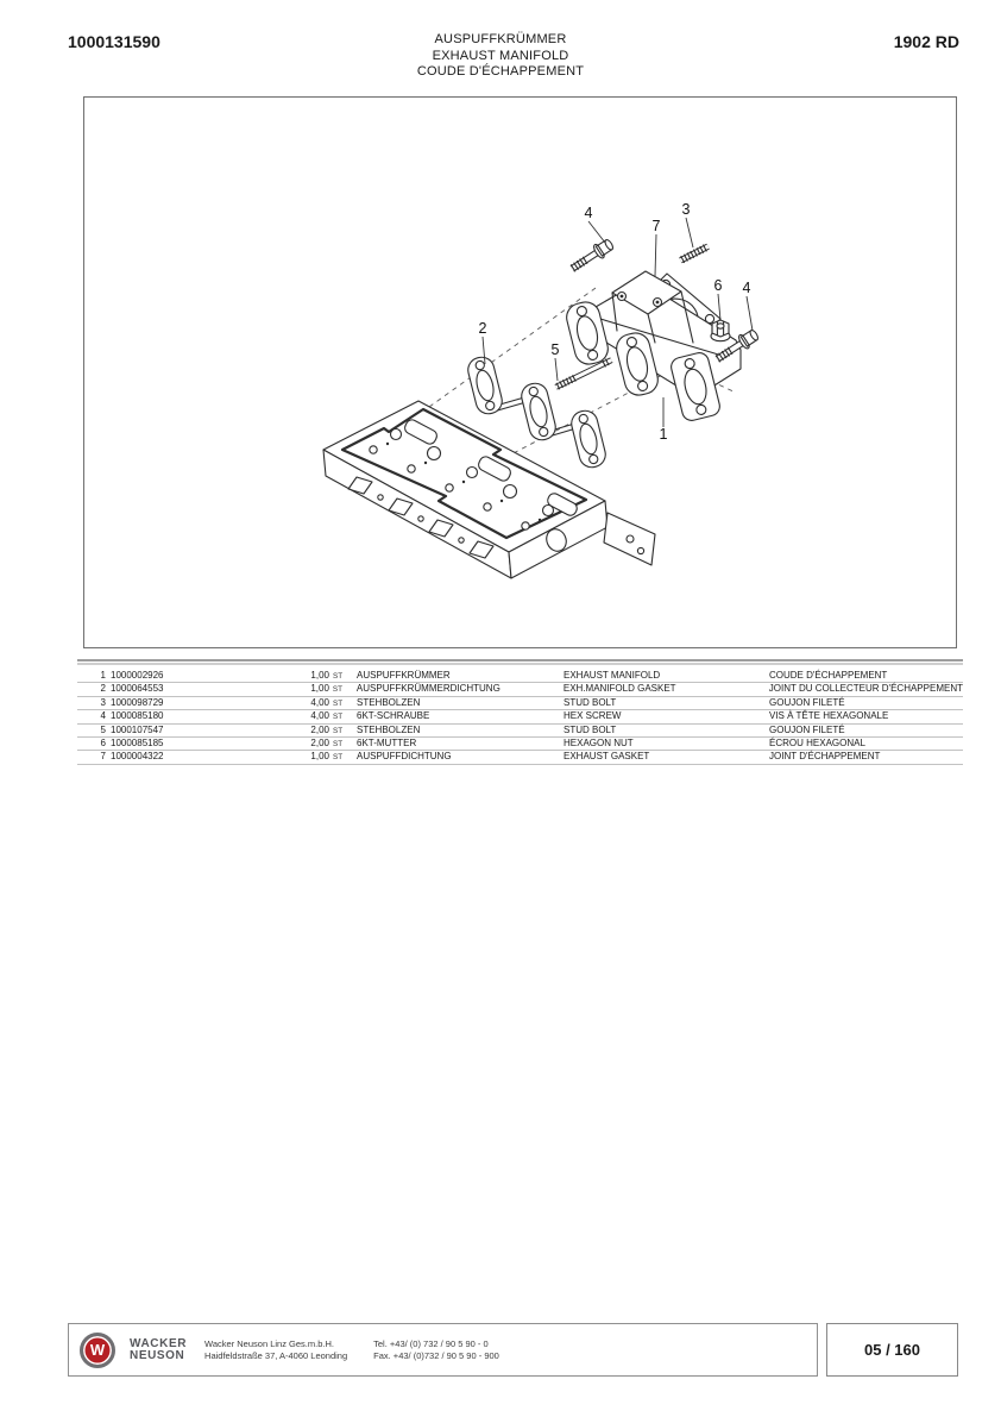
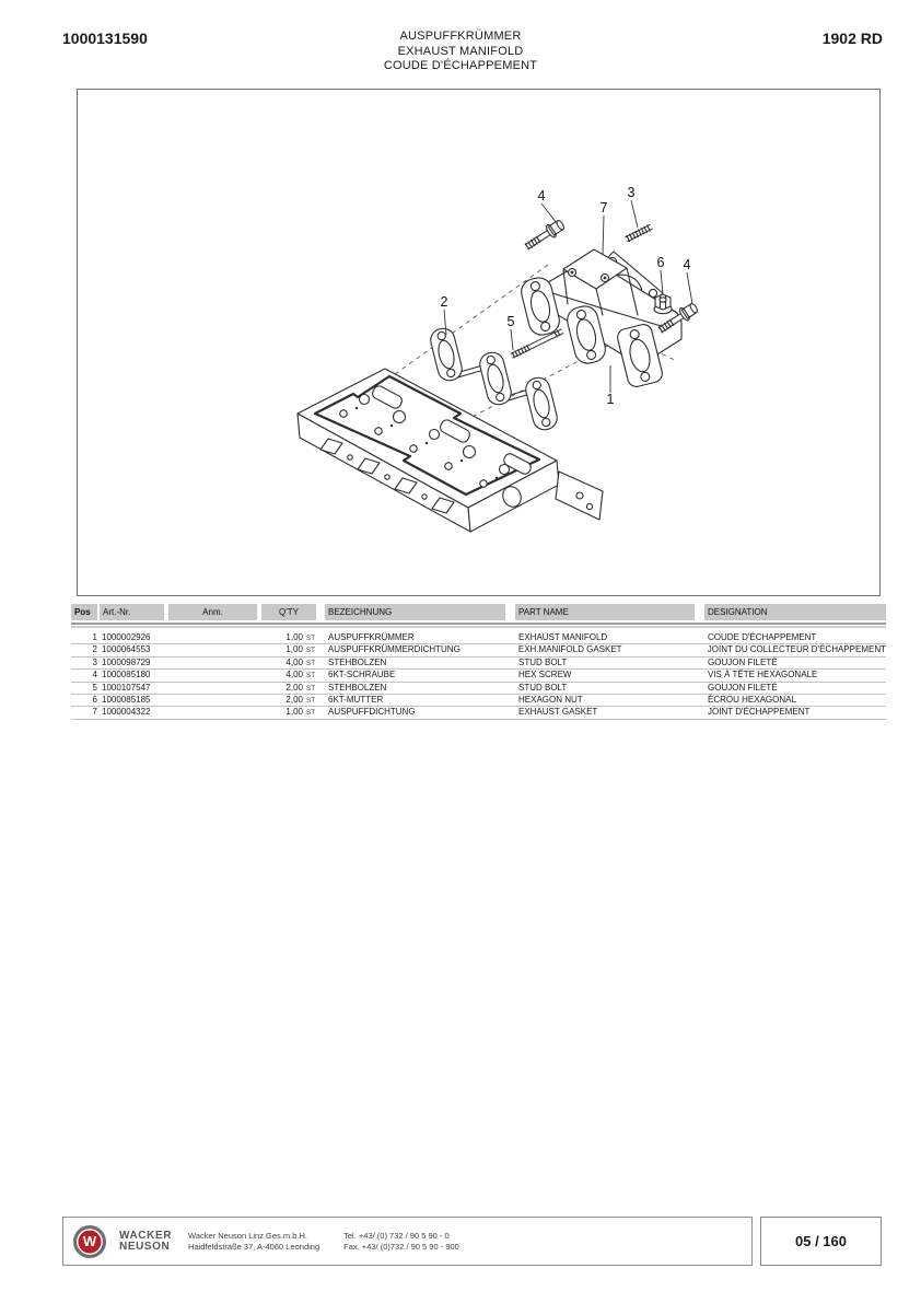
  1000131590
  AUSPUFFKRÜMMER
  EXHAUST MANIFOLD
  COUDE D'ÉCHAPPEMENT
  1902 RD
  4
  7
  3
  6
  4
  2
  5
  1
+ Pos
+ Art.-Nr.
+ Anm.
+ Q'TY
+ BEZEICHNUNG
+ PART NAME
+ DESIGNATION
  1
  1000002926
  1,00
  AUSPUFFKRÜMMER
  EXHAUST MANIFOLD
  COUDE D'ÉCHAPPEMENT
  2
  1000064553
  1,00
  AUSPUFFKRÜMMERDICHTUNG
  EXH.MANIFOLD GASKET
  JOINT DU COLLECTEUR D'ÉCHAPPEMENT
  3
  1000098729
  4,00
  STEHBOLZEN
  STUD BOLT
  GOUJON FILETÉ
  4
  1000085180
  4,00
  6KT-SCHRAUBE
  HEX SCREW
  VIS À TÊTE HEXAGONALE
  5
  1000107547
  2,00
  STEHBOLZEN
  STUD BOLT
  GOUJON FILETÉ
  6
  1000085185
  2,00
  6KT-MUTTER
  HEXAGON NUT
  ÉCROU HEXAGONAL
  7
  1000004322
  1,00
  AUSPUFFDICHTUNG
  EXHAUST GASKET
  JOINT D'ÉCHAPPEMENT
  W
  WACKER
  NEUSON
  Wacker Neuson Linz Ges.m.b.H.
  Haidfeldstraße 37, A-4060 Leonding
  Tel. +43/ (0) 732 / 90 5 90 - 0
  Fax. +43/ (0)732 / 90 5 90 - 900
  05 / 160
